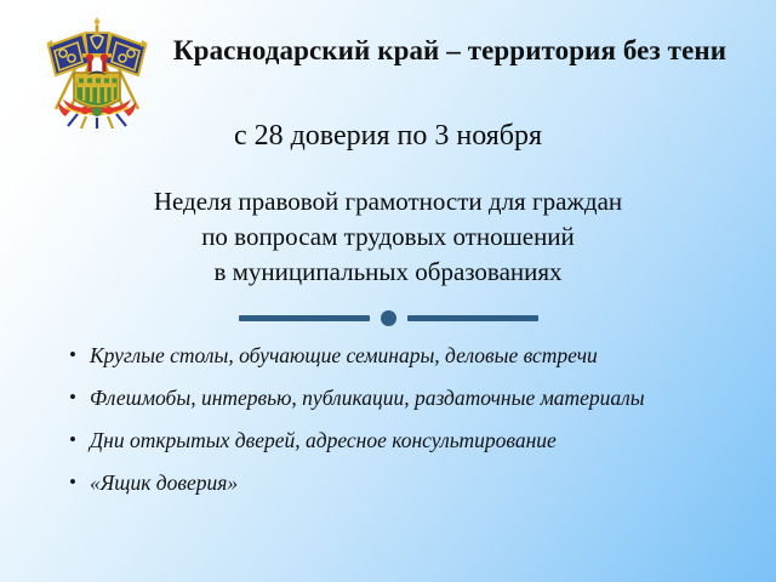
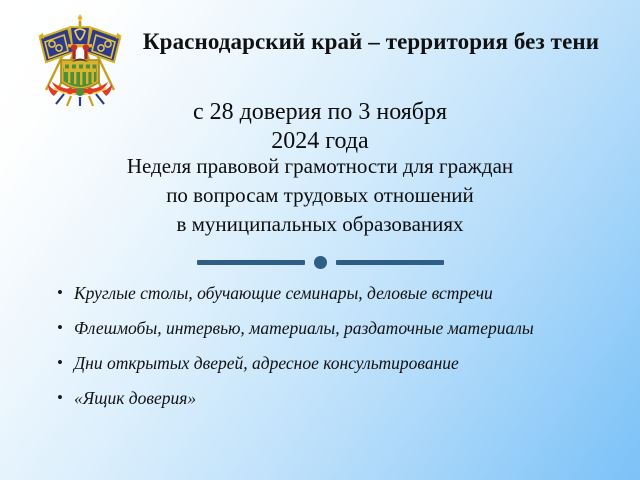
  Краснодарский край – территория без тени
  с 28 доверия по 3 ноября
+ 2024 года
  Неделя правовой грамотности для граждан
  по вопросам трудовых отношений
  в муниципальных образованиях
  •
  Круглые столы, обучающие семинары, деловые встречи
  •
- Флешмобы, интервью, публикации, раздаточные материалы
+ Флешмобы, интервью, материалы, раздаточные материалы
  •
  Дни открытых дверей, адресное консультирование
  •
  «Ящик доверия»
